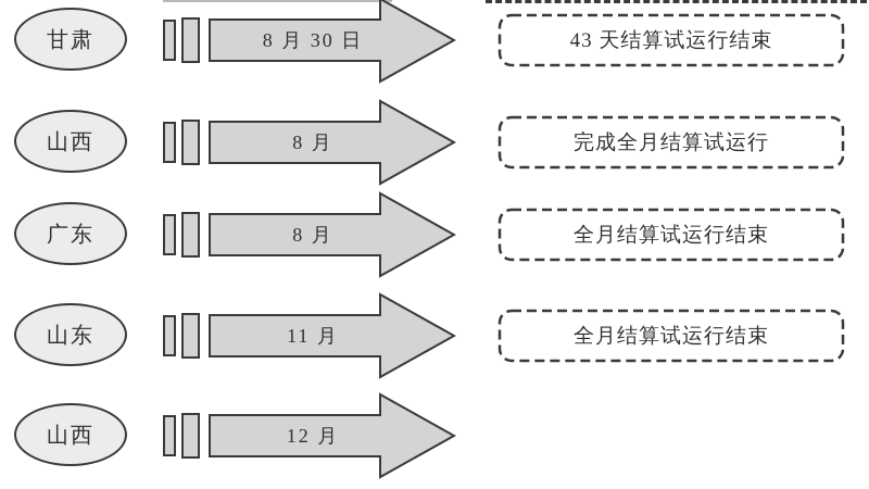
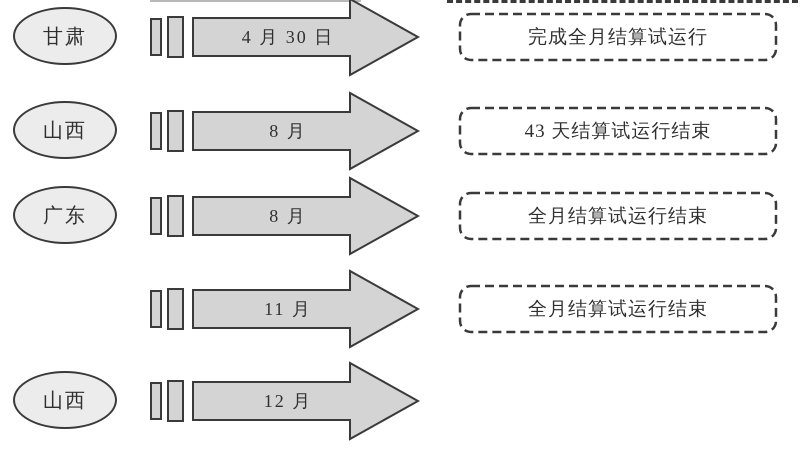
  甘肃
- 8 月 30 日
+ 4 月 30 日
- 43 天结算试运行结束
+ 完成全月结算试运行
  山西
  8 月
- 完成全月结算试运行
+ 43 天结算试运行结束
  广东
  8 月
  全月结算试运行结束
- 山东
  11 月
  全月结算试运行结束
  山西
  12 月
